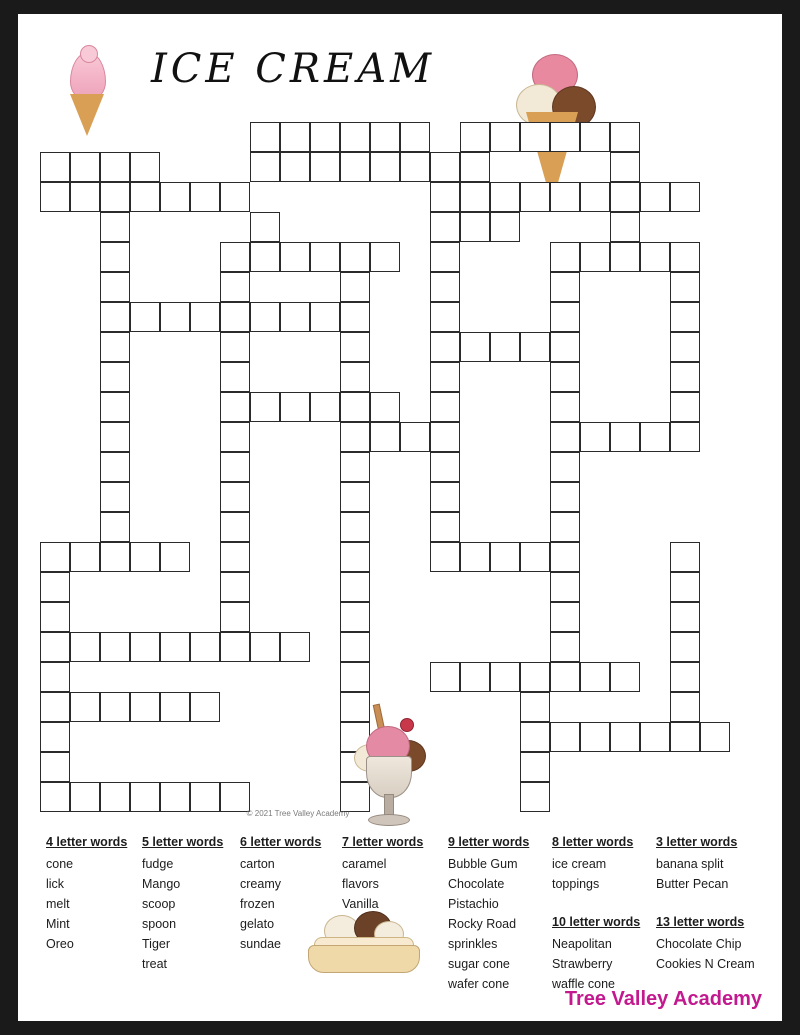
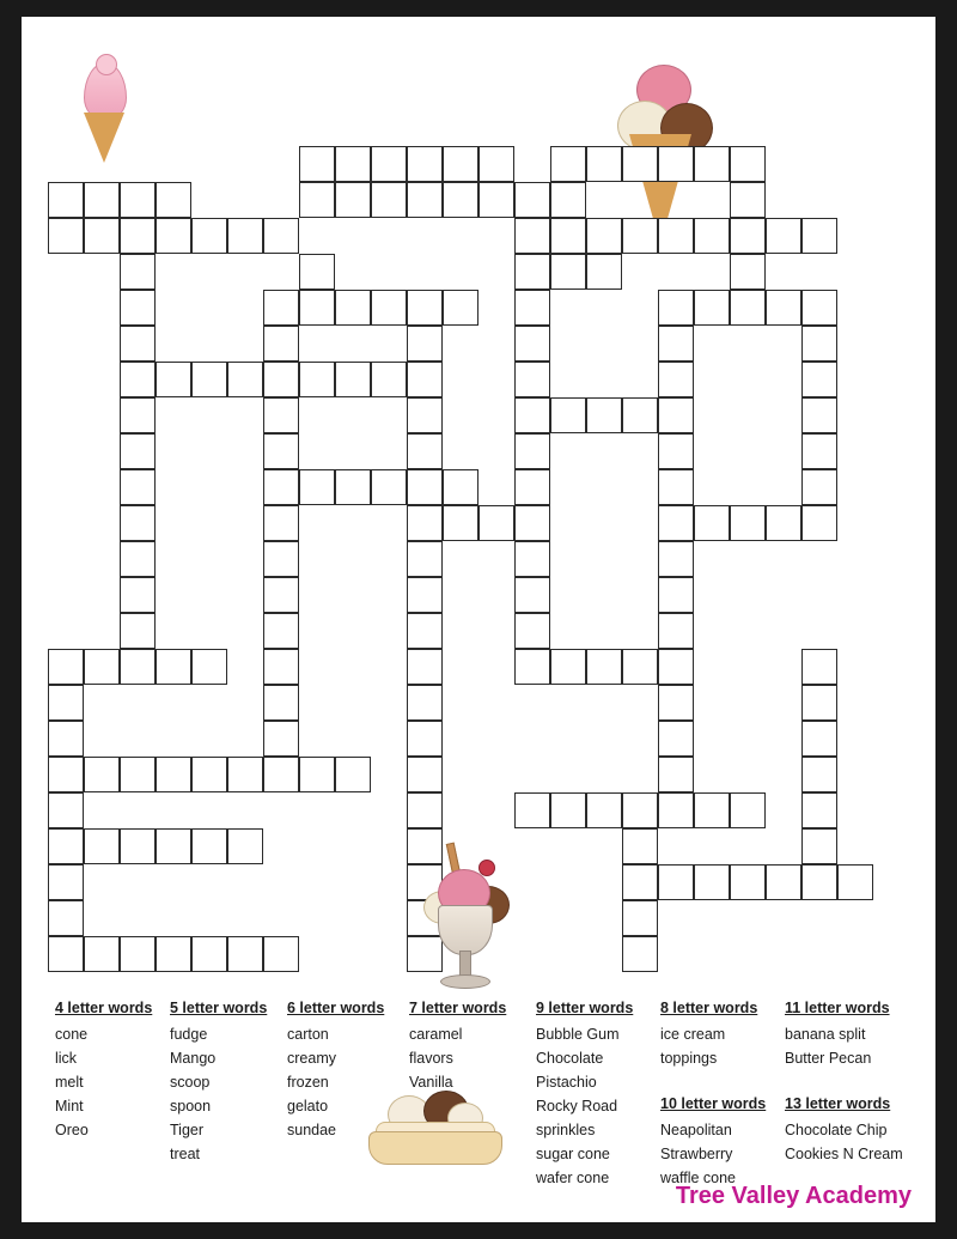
- ICE CREAM
- © 2021 Tree Valley Academy
  4 letter words
  cone
  lick
  melt
  Mint
  Oreo
  5 letter words
  fudge
  Mango
  scoop
  spoon
  Tiger
  treat
  6 letter words
  carton
  creamy
  frozen
  gelato
  sundae
  7 letter words
  caramel
  flavors
  Vanilla
  9 letter words
  Bubble Gum
  Chocolate
  Pistachio
  Rocky Road
  sprinkles
  sugar cone
  wafer cone
  8 letter words
  ice cream
  toppings
  10 letter words
  Neapolitan
  Strawberry
  waffle cone
- 3 letter words
+ 11 letter words
  banana split
  Butter Pecan
  13 letter words
  Chocolate Chip
  Cookies N Cream
  Tree Valley Academy
